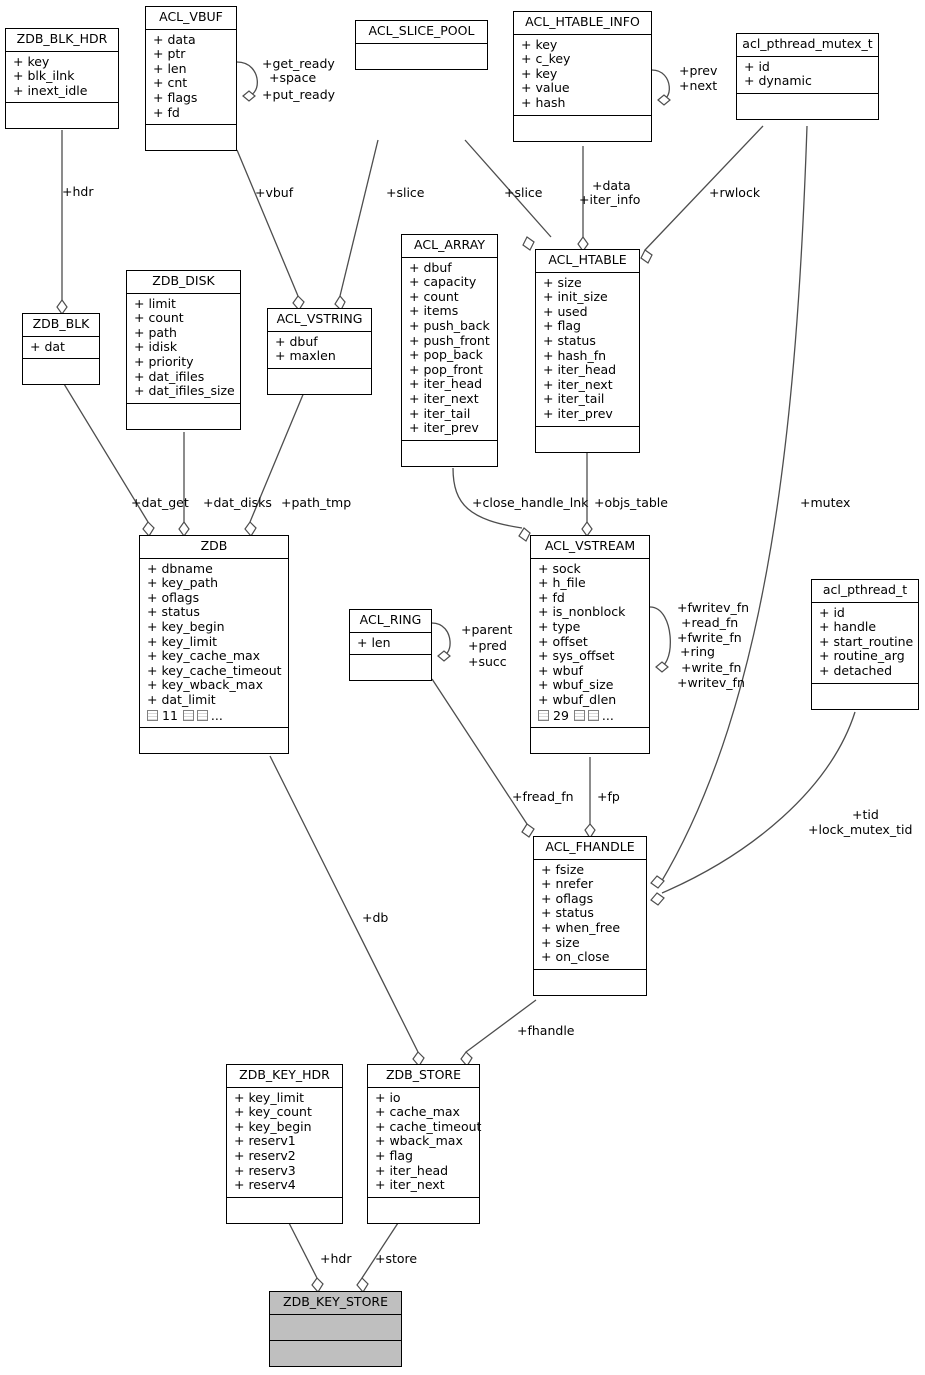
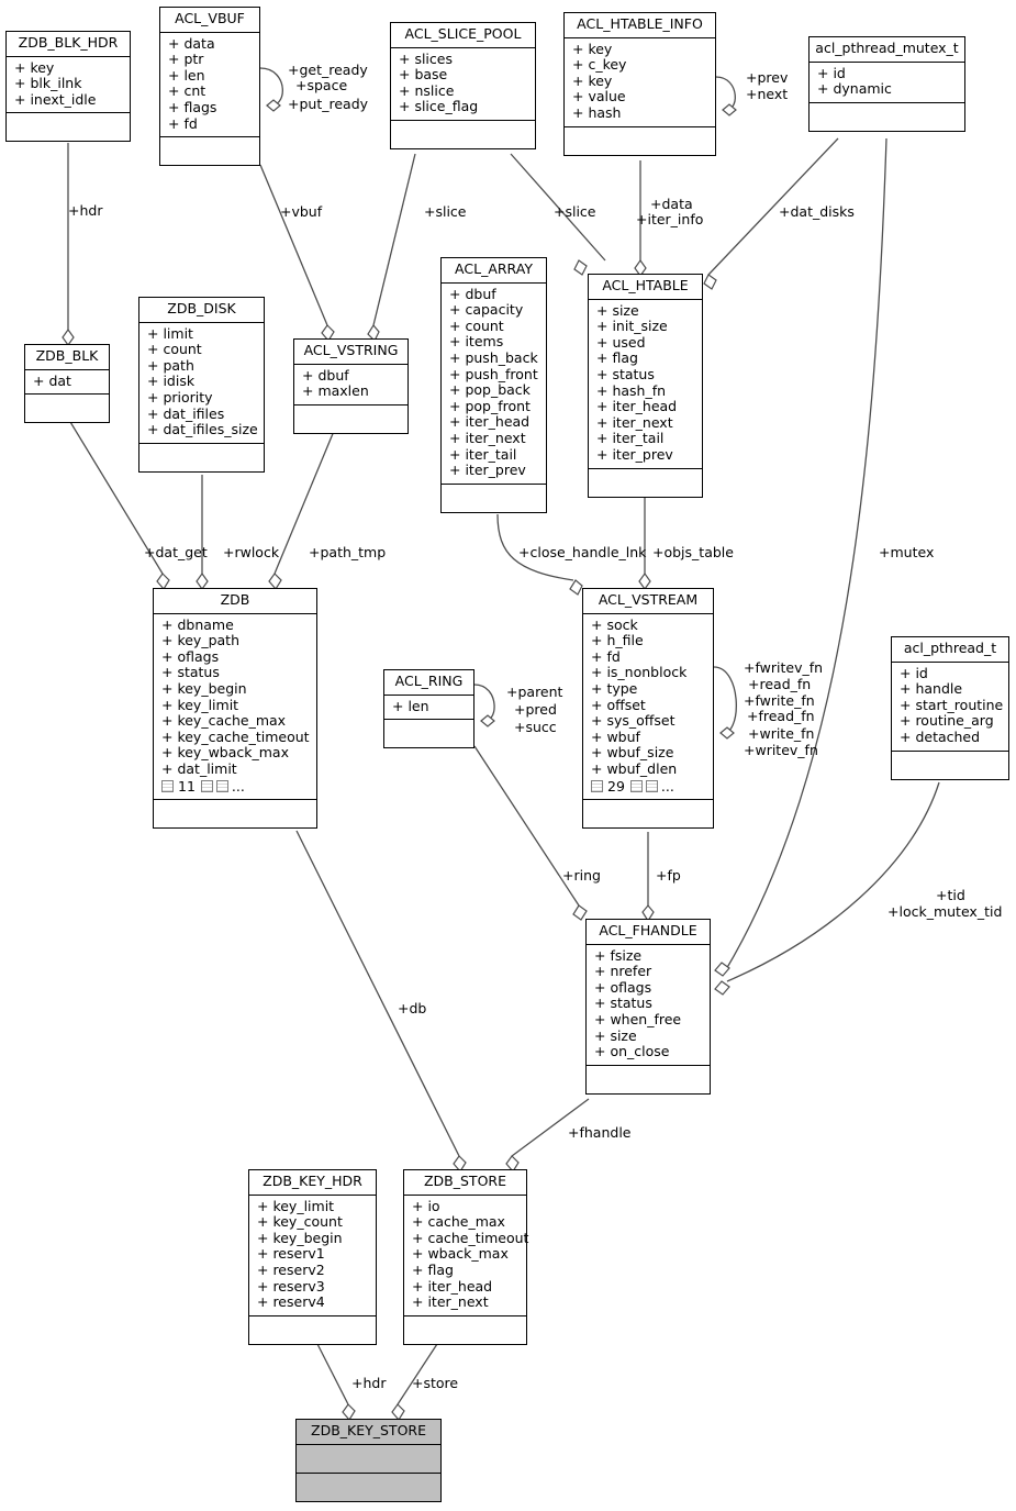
  ZDB_BLK_HDR
  + key
  + blk_ilnk
  + inext_idle
  ACL_VBUF
  + data
  + ptr
  + len
  + cnt
  + flags
  + fd
  ACL_SLICE_POOL
+ + slices
+ + base
+ + nslice
+ + slice_flag
  ACL_HTABLE_INFO
  + key
  + c_key
  + key
  + value
  + hash
  acl_pthread_mutex_t
  + id
  + dynamic
  ZDB_BLK
  + dat
  ZDB_DISK
  + limit
  + count
  + path
  + idisk
  + priority
  + dat_ifiles
  + dat_ifiles_size
  ACL_VSTRING
  + dbuf
  + maxlen
  ACL_ARRAY
  + dbuf
  + capacity
  + count
  + items
  + push_back
  + push_front
  + pop_back
  + pop_front
  + iter_head
  + iter_next
  + iter_tail
  + iter_prev
  ACL_HTABLE
  + size
  + init_size
  + used
  + flag
  + status
  + hash_fn
  + iter_head
  + iter_next
  + iter_tail
  + iter_prev
  ZDB
  + dbname
  + key_path
  + oflags
  + status
  + key_begin
  + key_limit
  + key_cache_max
  + key_cache_timeout
  + key_wback_max
  + dat_limit
  11
  ...
  ACL_RING
  + len
  ACL_VSTREAM
  + sock
  + h_file
  + fd
  + is_nonblock
  + type
  + offset
  + sys_offset
  + wbuf
  + wbuf_size
  + wbuf_dlen
  29
  ...
  acl_pthread_t
  + id
  + handle
  + start_routine
  + routine_arg
  + detached
  ACL_FHANDLE
  + fsize
  + nrefer
  + oflags
  + status
  + when_free
  + size
  + on_close
  ZDB_KEY_HDR
  + key_limit
  + key_count
  + key_begin
  + reserv1
  + reserv2
  + reserv3
  + reserv4
  ZDB_STORE
  + io
  + cache_max
  + cache_timeout
  + wback_max
  + flag
  + iter_head
  + iter_next
  ZDB_KEY_STORE
  +hdr
  +get_ready
  +space
  +put_ready
  +vbuf
  +slice
  +slice
  +data
  +iter_info
  +prev
  +next
- +rwlock
+ +dat_disks
  +dat_get
- +dat_disks
+ +rwlock
  +path_tmp
  +close_handle_lnk
  +objs_table
  +mutex
  +parent
  +pred
  +succ
  +fwritev_fn
  +read_fn
  +fwrite_fn
- +ring
+ +fread_fn
  +write_fn
  +writev_fn
- +fread_fn
+ +ring
  +fp
  +tid
  +lock_mutex_tid
  +db
  +fhandle
  +hdr
  +store
